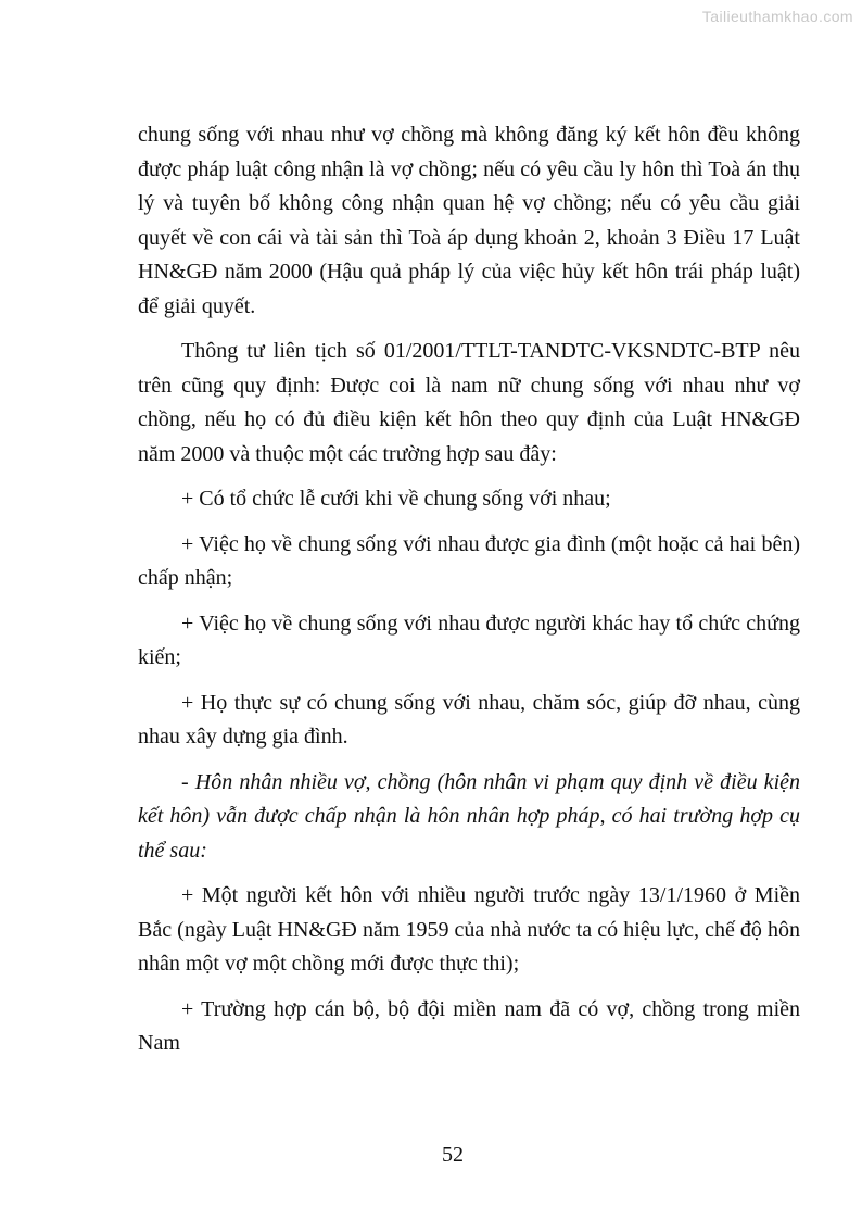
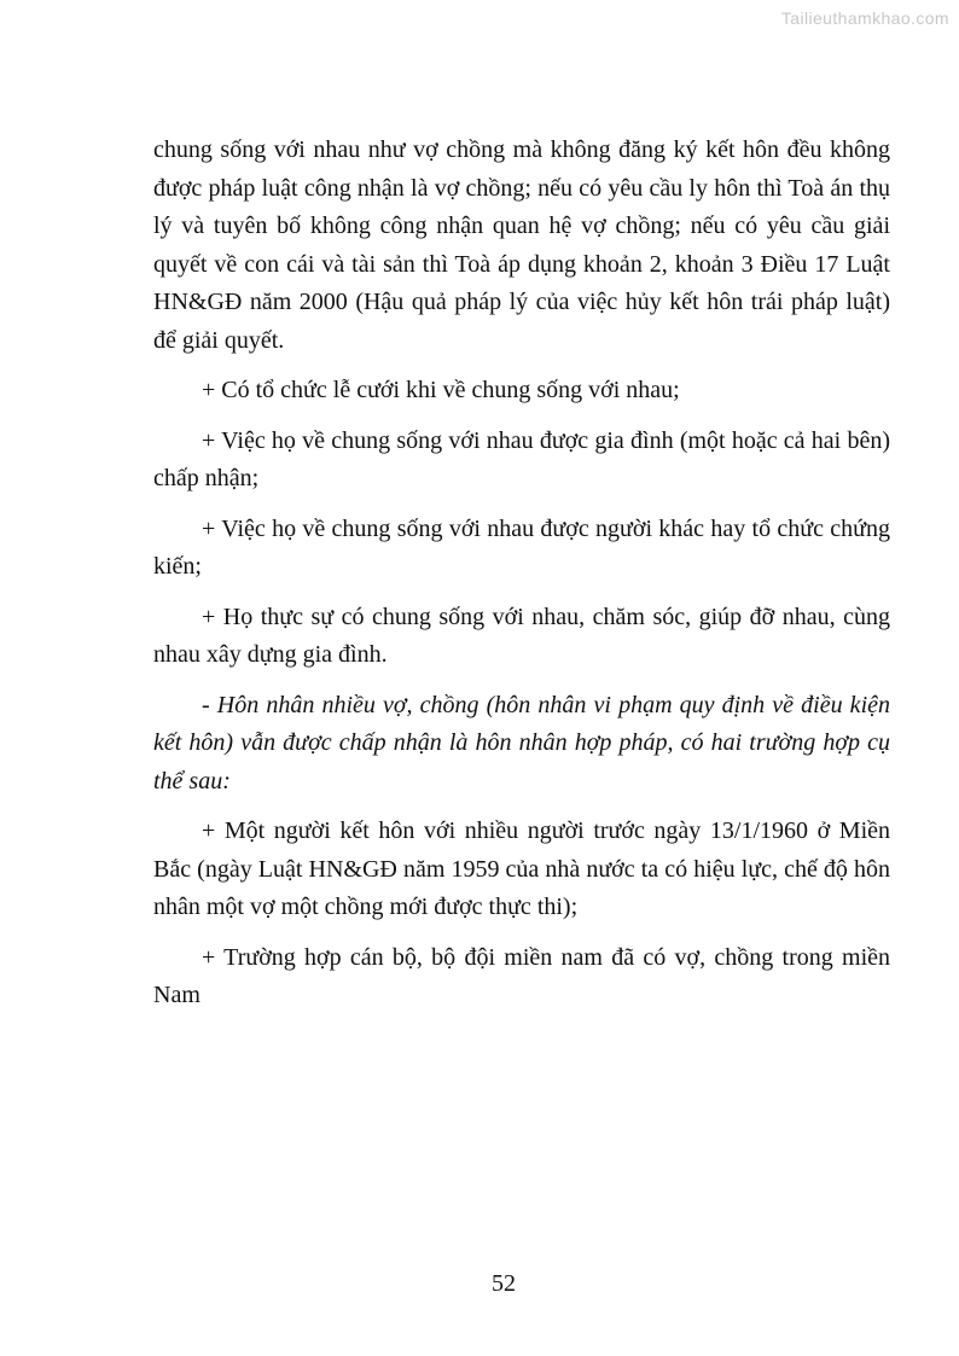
  Tailieuthamkhao.com
  chung sống với nhau như vợ chồng mà không đăng ký kết hôn đều không được pháp luật công nhận là vợ chồng; nếu có yêu cầu ly hôn thì Toà án thụ lý và tuyên bố không công nhận quan hệ vợ chồng; nếu có yêu cầu giải quyết về con cái và tài sản thì Toà áp dụng khoản 2, khoản 3 Điều 17 Luật HN&GĐ năm 2000 (Hậu quả pháp lý của việc hủy kết hôn trái pháp luật) để giải quyết.
- Thông tư liên tịch số 01/2001/TTLT-TANDTC-VKSNDTC-BTP nêu trên cũng quy định: Được coi là nam nữ chung sống với nhau như vợ chồng, nếu họ có đủ điều kiện kết hôn theo quy định của Luật HN&GĐ năm 2000 và thuộc một các trường hợp sau đây:
  + Có tổ chức lễ cưới khi về chung sống với nhau;
  + Việc họ về chung sống với nhau được gia đình (một hoặc cả hai bên) chấp nhận;
  + Việc họ về chung sống với nhau được người khác hay tổ chức chứng kiến;
  + Họ thực sự có chung sống với nhau, chăm sóc, giúp đỡ nhau, cùng nhau xây dựng gia đình.
  - Hôn nhân nhiều vợ, chồng (hôn nhân vi phạm quy định về điều kiện kết hôn) vẫn được chấp nhận là hôn nhân hợp pháp, có hai trường hợp cụ thể sau:
  + Một người kết hôn với nhiều người trước ngày 13/1/1960 ở Miền Bắc (ngày Luật HN&GĐ năm 1959 của nhà nước ta có hiệu lực, chế độ hôn nhân một vợ một chồng mới được thực thi);
  + Trường hợp cán bộ, bộ đội miền nam đã có vợ, chồng trong miền Nam
  52
